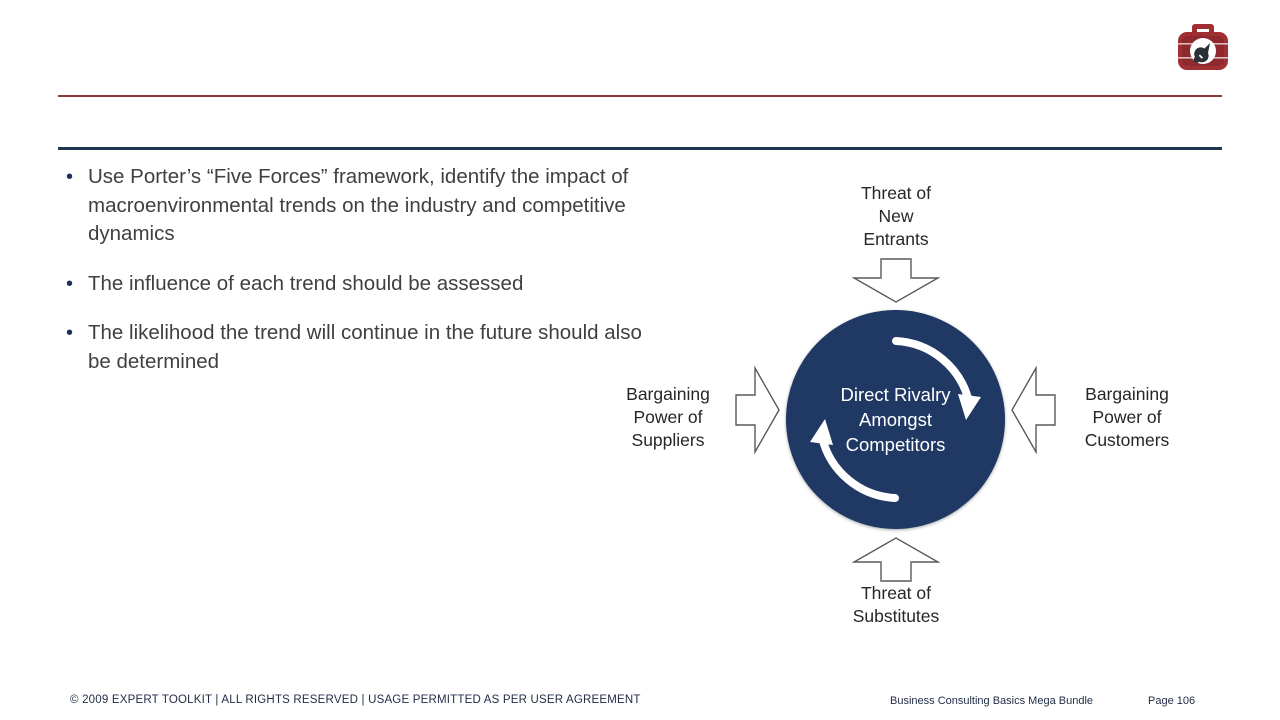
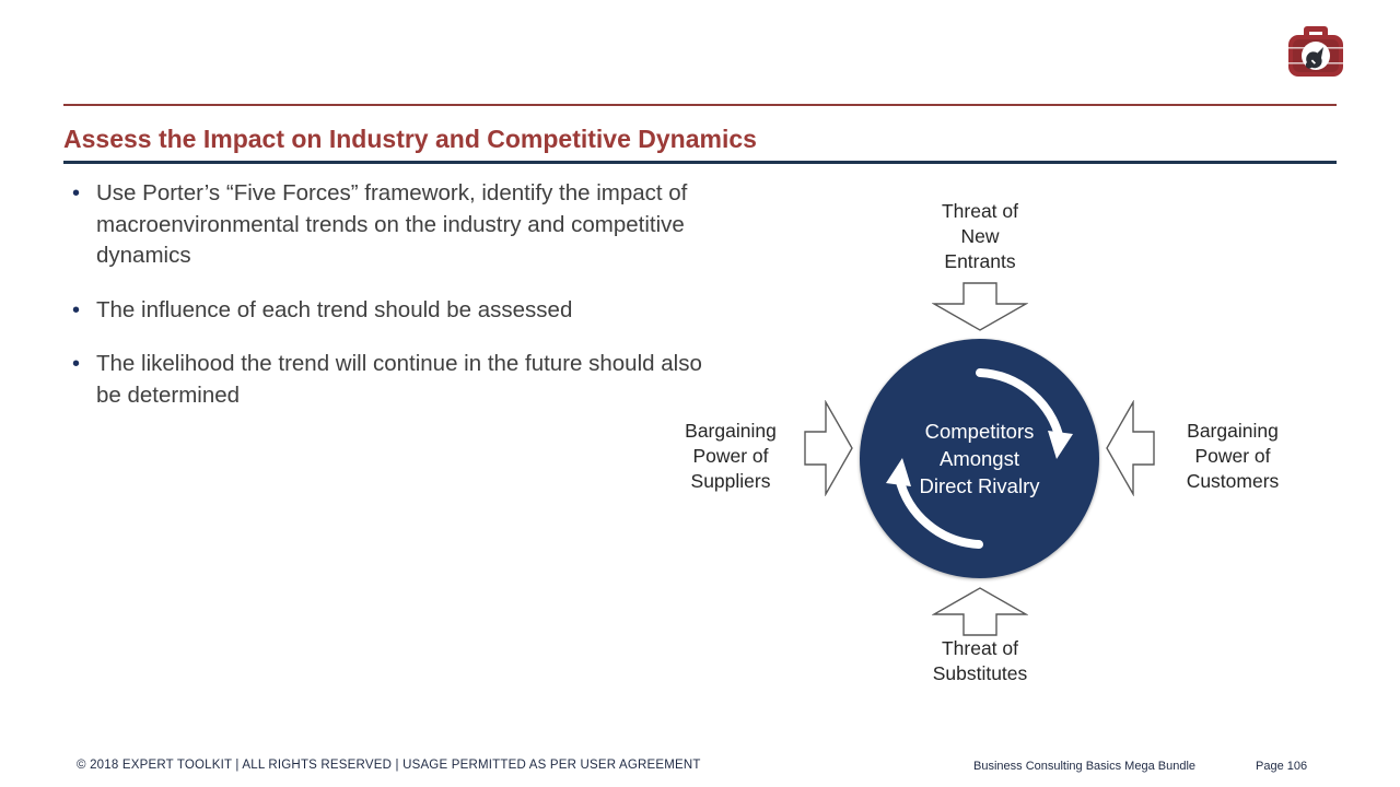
+ Assess the Impact on Industry and Competitive Dynamics
  •
  Use Porter’s “Five Forces” framework, identify the impact of macroenvironmental trends on the industry and competitive dynamics
  •
  The influence of each trend should be assessed
  •
  The likelihood the trend will continue in the future should also be determined
  Threat of
  New
  Entrants
  Bargaining
  Power of
  Suppliers
  Bargaining
  Power of
  Customers
  Threat of
  Substitutes
- Direct Rivalry
+ Competitors
  Amongst
- Competitors
+ Direct Rivalry
- © 2009 EXPERT TOOLKIT | ALL RIGHTS RESERVED | USAGE PERMITTED AS PER USER AGREEMENT
+ © 2018 EXPERT TOOLKIT | ALL RIGHTS RESERVED | USAGE PERMITTED AS PER USER AGREEMENT
  Business Consulting Basics Mega Bundle
  Page 106
